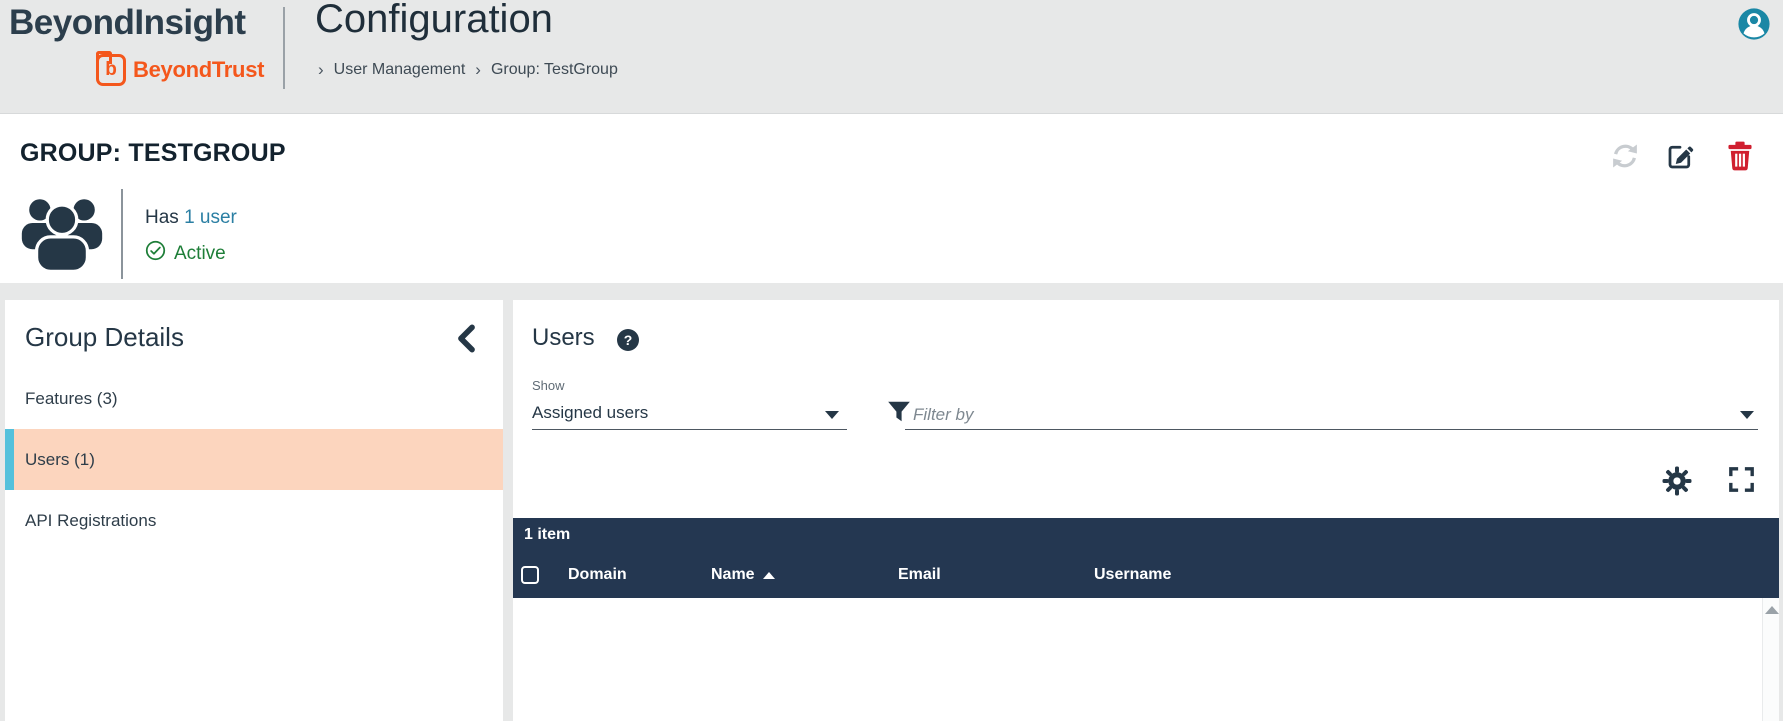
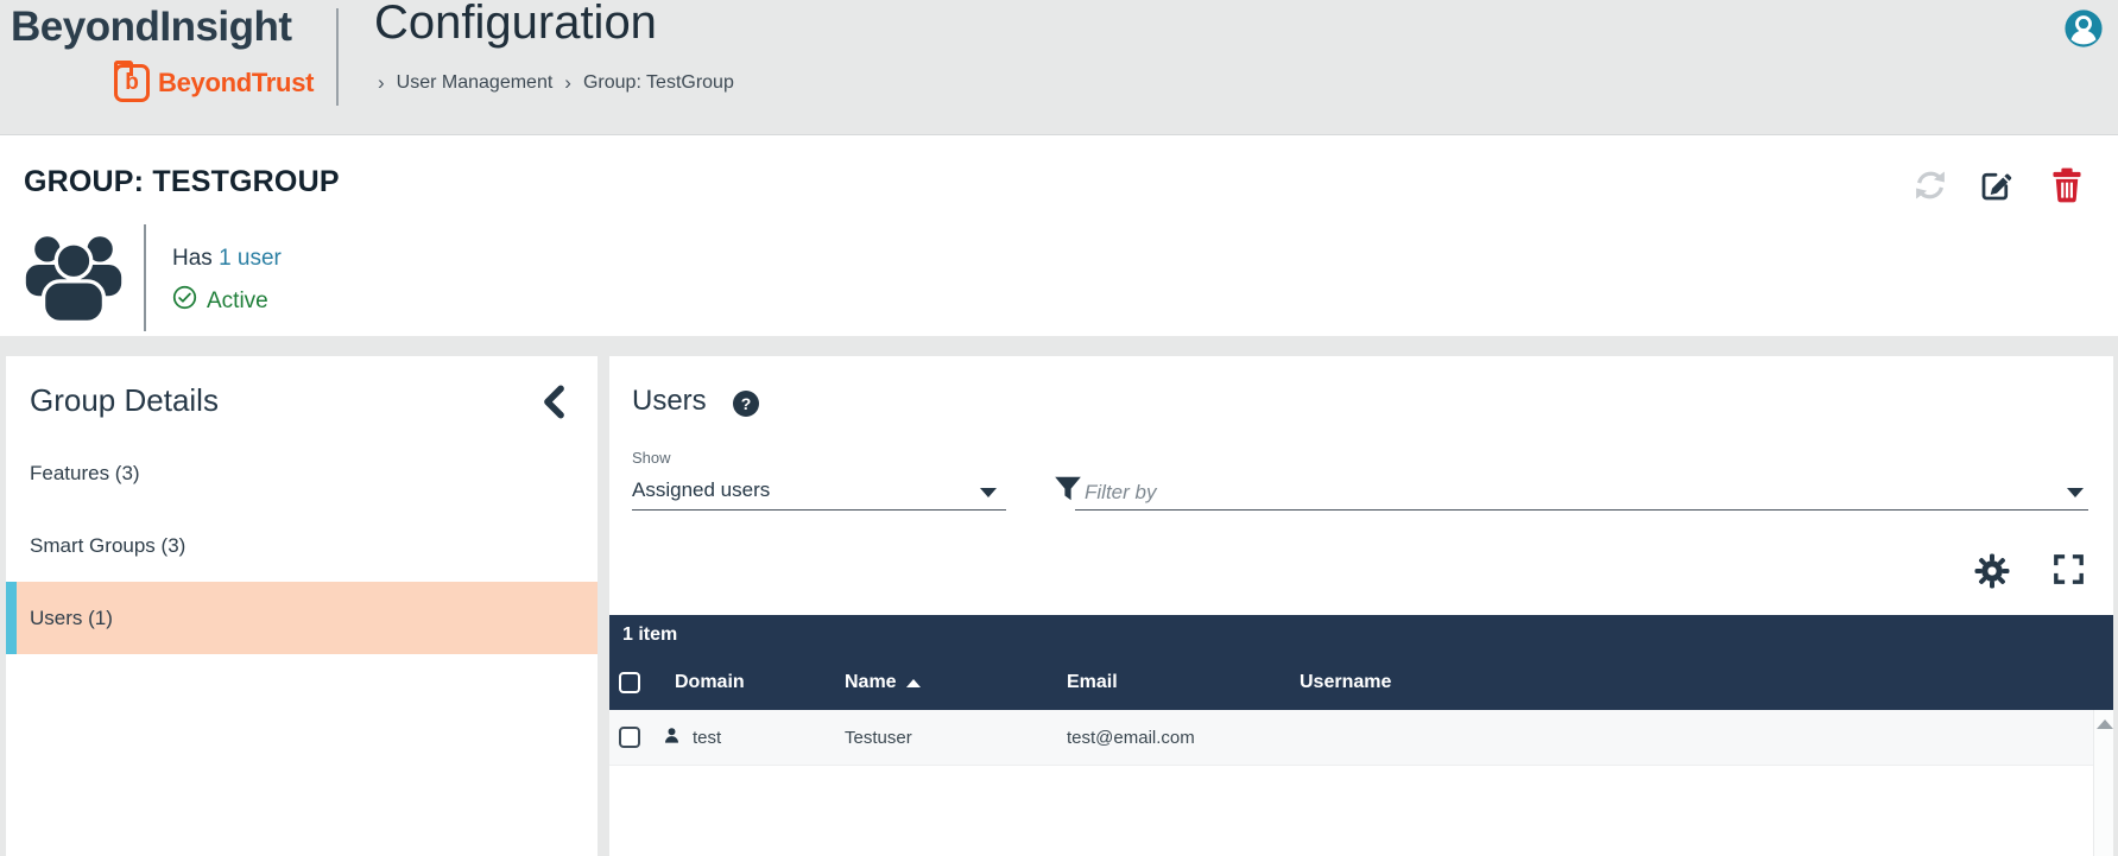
  BeyondInsight
  b
  BeyondTrust
  Configuration
  ›
  User Management
  ›
  Group: TestGroup
  GROUP: TESTGROUP
  Has 1 user
  Active
  Group Details
  Features (3)
+ Smart Groups (3)
  Users (1)
- API Registrations
  Users
  ?
  Show
  Assigned users
  Filter by
  1 item
  Domain
  Name
  Email
  Username
+ test
+ Testuser
+ test@email.com
